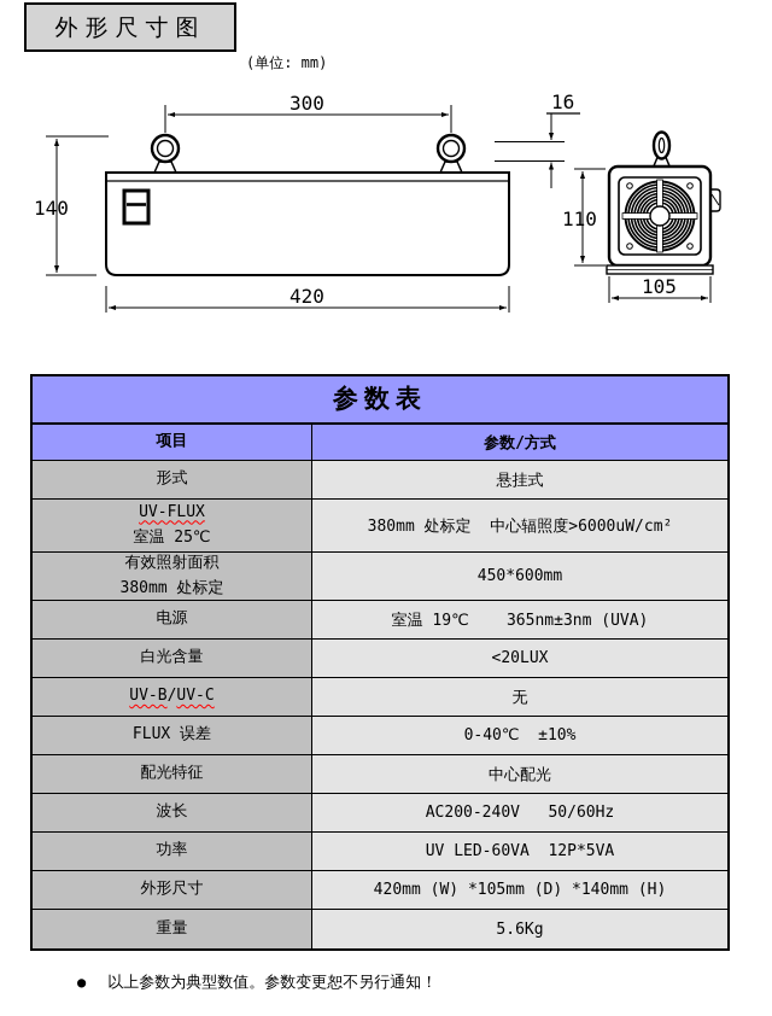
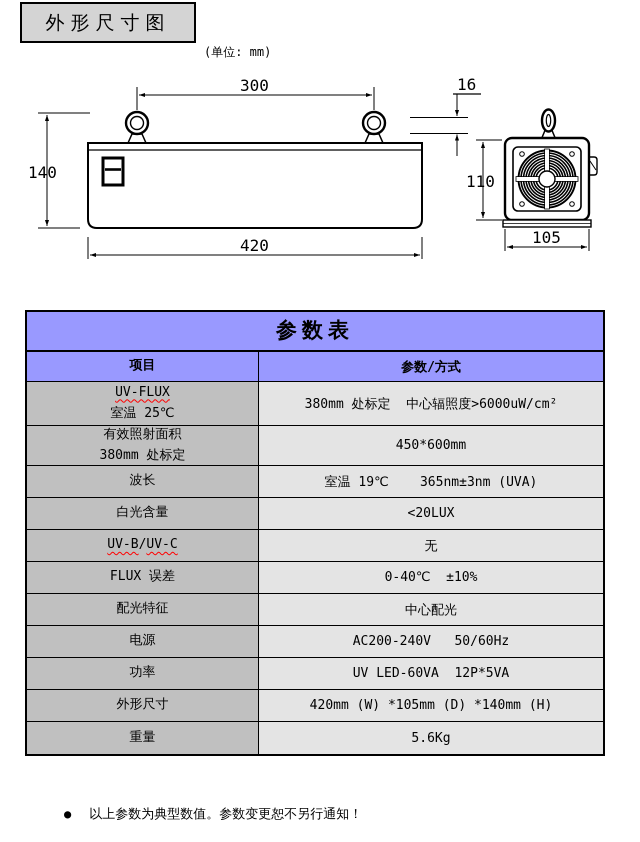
  外形尺寸图
  (单位: mm)
  300
  16
  140
  420
  110
  105
  参数表
  项目
  参数/方式
- 形式
- 悬挂式
  UV-FLUX
  室温 25℃
  380mm 处标定 中心辐照度>6000uW/cm²
  有效照射面积
  380mm 处标定
  450*600mm
- 电源
+ 波长
  室温 19℃ 365nm±3nm (UVA)
  白光含量
  <20LUX
  UV-B/UV-C
  无
  FLUX 误差
  0-40℃ ±10%
  配光特征
  中心配光
- 波长
+ 电源
  AC200-240V 50/60Hz
  功率
  UV LED-60VA 12P*5VA
  外形尺寸
  420mm (W) *105mm (D) *140mm (H)
  重量
  5.6Kg
  ●
  以上参数为典型数值。参数变更恕不另行通知！
